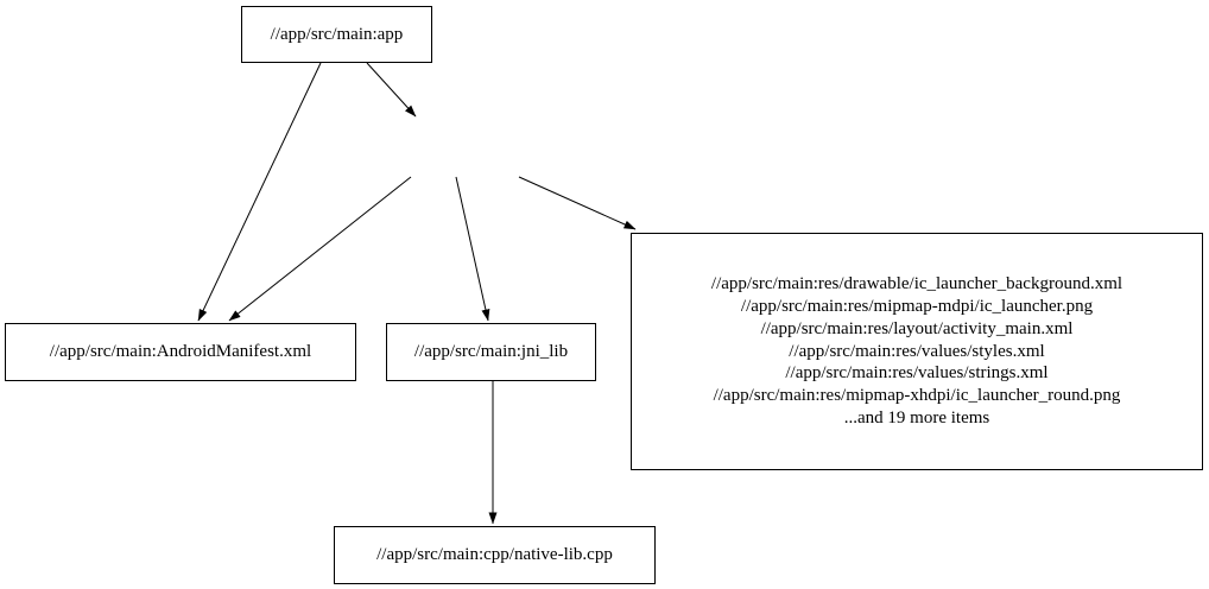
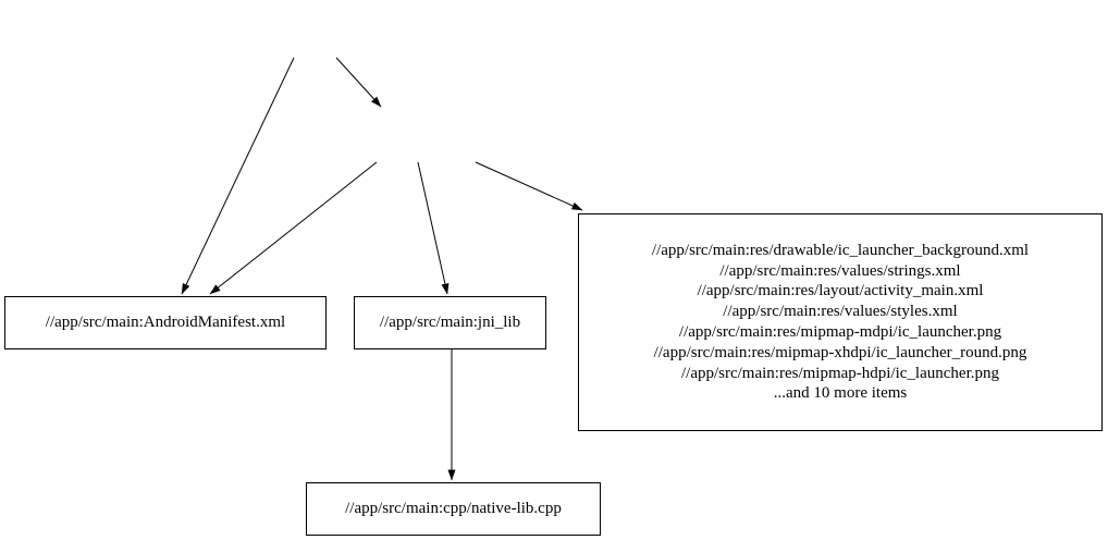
- //app/src/main:app
  //app/src/main:AndroidManifest.xml
  //app/src/main:jni_lib
  //app/src/main:res/drawable/ic_launcher_background.xml
- //app/src/main:res/mipmap-mdpi/ic_launcher.png
+ //app/src/main:res/values/strings.xml
  //app/src/main:res/layout/activity_main.xml
  //app/src/main:res/values/styles.xml
- //app/src/main:res/values/strings.xml
+ //app/src/main:res/mipmap-mdpi/ic_launcher.png
  //app/src/main:res/mipmap-xhdpi/ic_launcher_round.png
+ //app/src/main:res/mipmap-hdpi/ic_launcher.png
- ...and 19 more items
+ ...and 10 more items
  //app/src/main:cpp/native-lib.cpp
